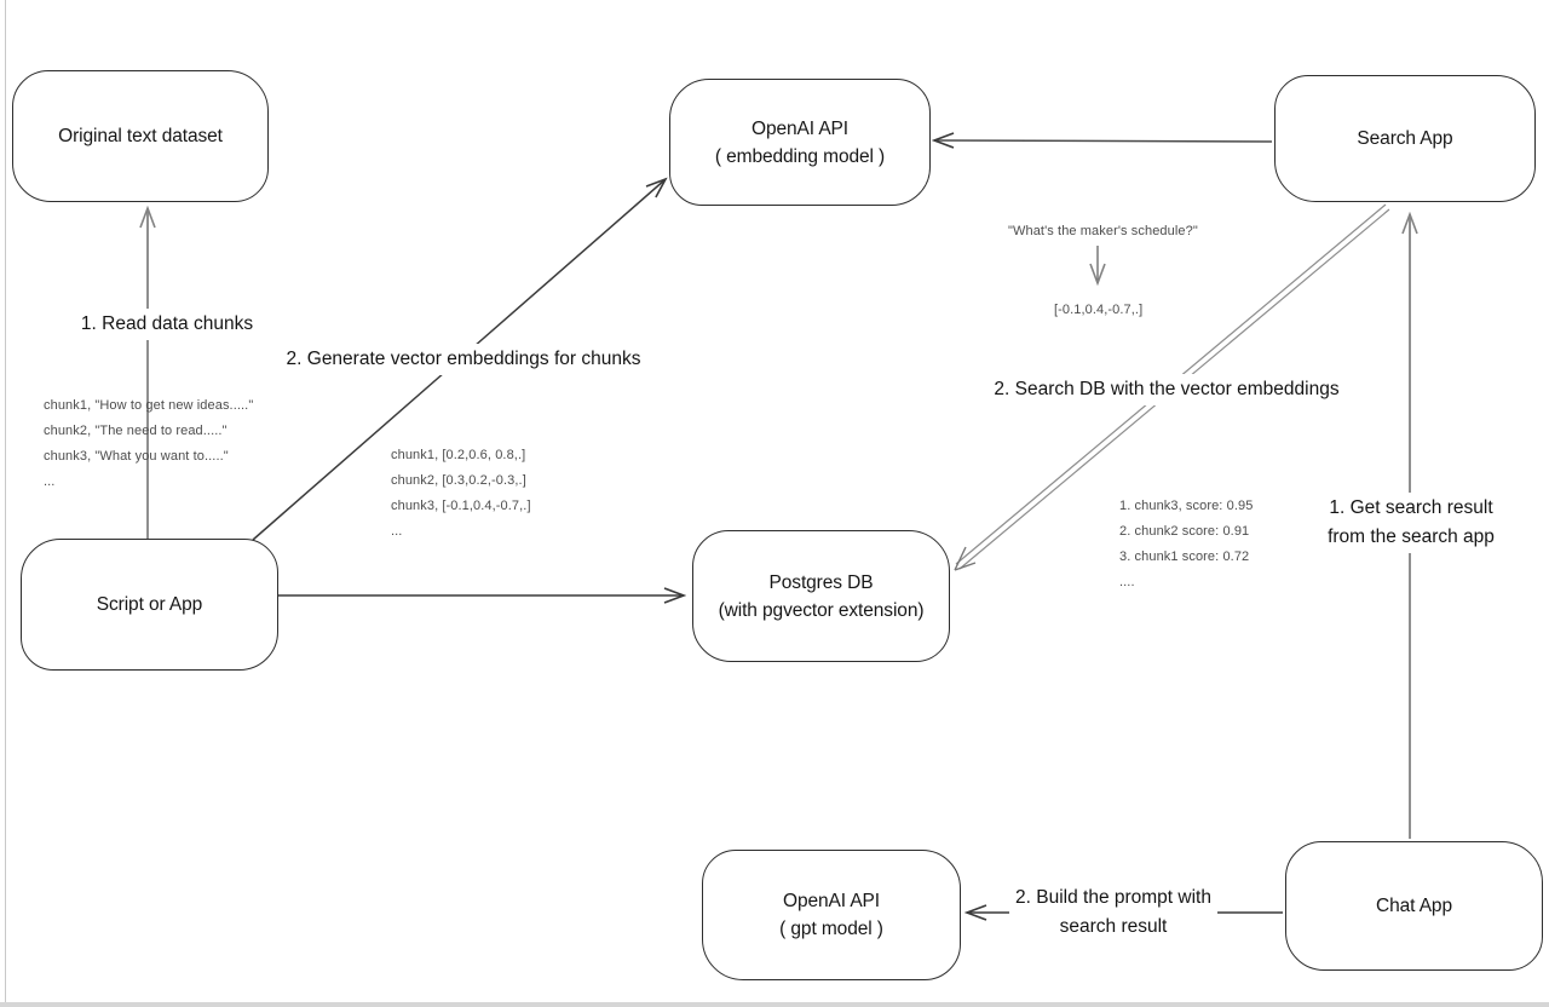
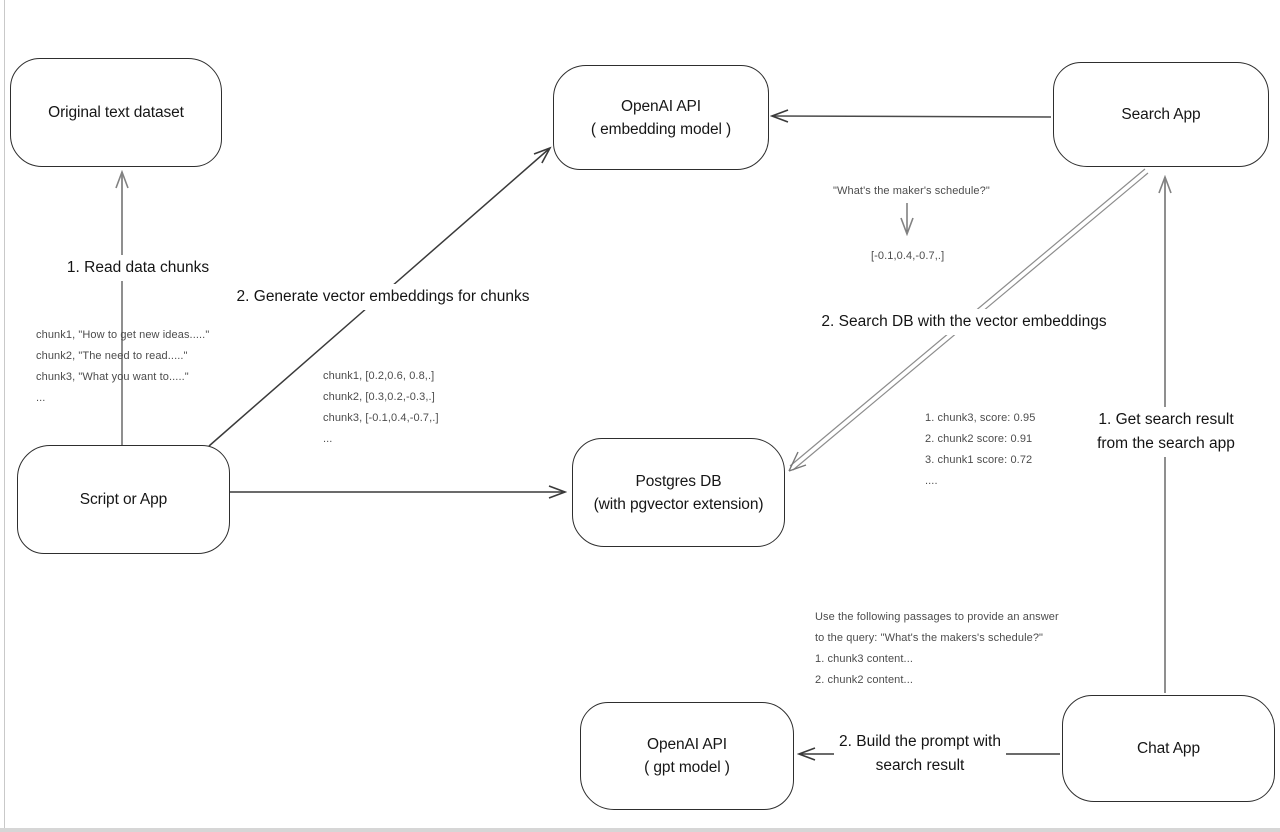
  Original text dataset
  OpenAI API
  ( embedding model )
  Search App
  Script or App
  Postgres DB
  (with pgvector extension)
  OpenAI API
  ( gpt model )
  Chat App
  1. Read data chunks
  2. Generate vector embeddings for chunks
  2. Search DB with the vector embeddings
  1. Get search result
  from the search app
  2. Build the prompt with
  search result
  chunk1, "How to get new ideas....."
  chunk2, "The need to read....."
  chunk3, "What you want to....."
  ...
  chunk1, [0.2,0.6, 0.8,.]
  chunk2, [0.3,0.2,-0.3,.]
  chunk3, [-0.1,0.4,-0.7,.]
  ...
  "What's the maker's schedule?"
  [-0.1,0.4,-0.7,.]
  1. chunk3, score: 0.95
  2. chunk2 score: 0.91
  3. chunk1 score: 0.72
  ....
+ Use the following passages to provide an answer
+ to the query: "What's the makers's schedule?"
+ 1. chunk3 content...
+ 2. chunk2 content...
